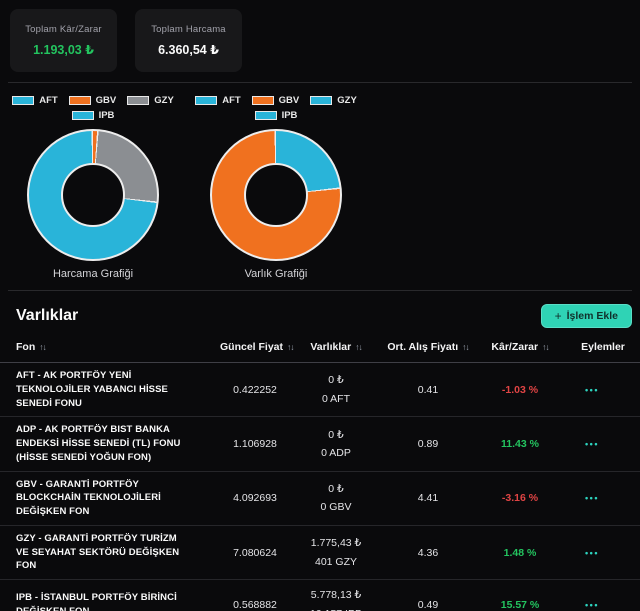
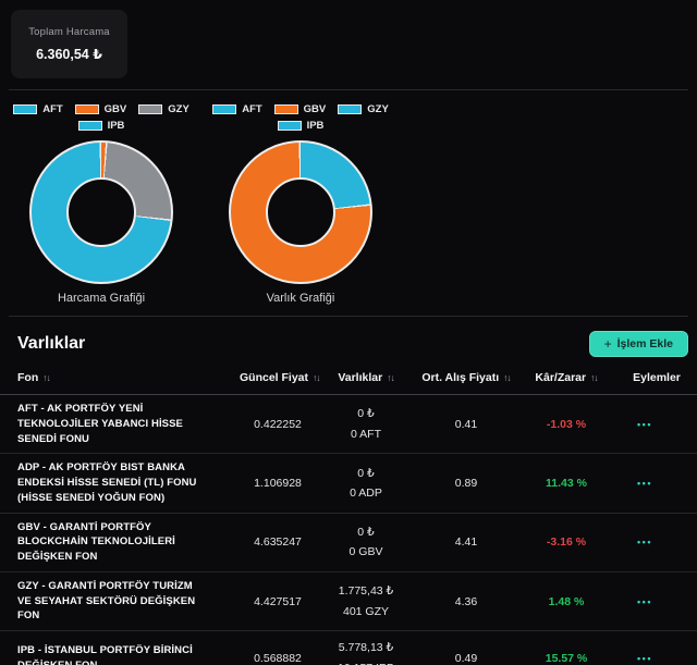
- Toplam Kâr/Zarar
- 1.193,03 ₺
  Toplam Harcama
  6.360,54 ₺
  AFT
  GBV
  GZY
  IPB
  Harcama Grafiği
  AFT
  GBV
  GZY
  IPB
  Varlık Grafiği
  Varlıklar
  +
  İşlem Ekle
  Fon ↑↓	Güncel Fiyat ↑↓	Varlıklar ↑↓	Ort. Alış Fiyatı ↑↓	Kâr/Zarar ↑↓	Eylemler
  AFT - AK PORTFÖY YENİ TEKNOLOJİLER YABANCI HİSSE SENEDİ FONU	0.422252	0 ₺0 AFT	0.41	-1.03 %	•••
  ADP - AK PORTFÖY BIST BANKA ENDEKSİ HİSSE SENEDİ (TL) FONU (HİSSE SENEDİ YOĞUN FON)	1.106928	0 ₺0 ADP	0.89	11.43 %	•••
- GBV - GARANTİ PORTFÖY BLOCKCHAİN TEKNOLOJİLERİ DEĞİŞKEN FON	4.092693	0 ₺0 GBV	4.41	-3.16 %	•••
+ GBV - GARANTİ PORTFÖY BLOCKCHAİN TEKNOLOJİLERİ DEĞİŞKEN FON	4.635247	0 ₺0 GBV	4.41	-3.16 %	•••
- GZY - GARANTİ PORTFÖY TURİZM VE SEYAHAT SEKTÖRÜ DEĞİŞKEN FON	7.080624	1.775,43 ₺401 GZY	4.36	1.48 %	•••
+ GZY - GARANTİ PORTFÖY TURİZM VE SEYAHAT SEKTÖRÜ DEĞİŞKEN FON	4.427517	1.775,43 ₺401 GZY	4.36	1.48 %	•••
  IPB - İSTANBUL PORTFÖY BİRİNCİ	0.568882	5.778,13 ₺	0.49	15.57 %	•••
